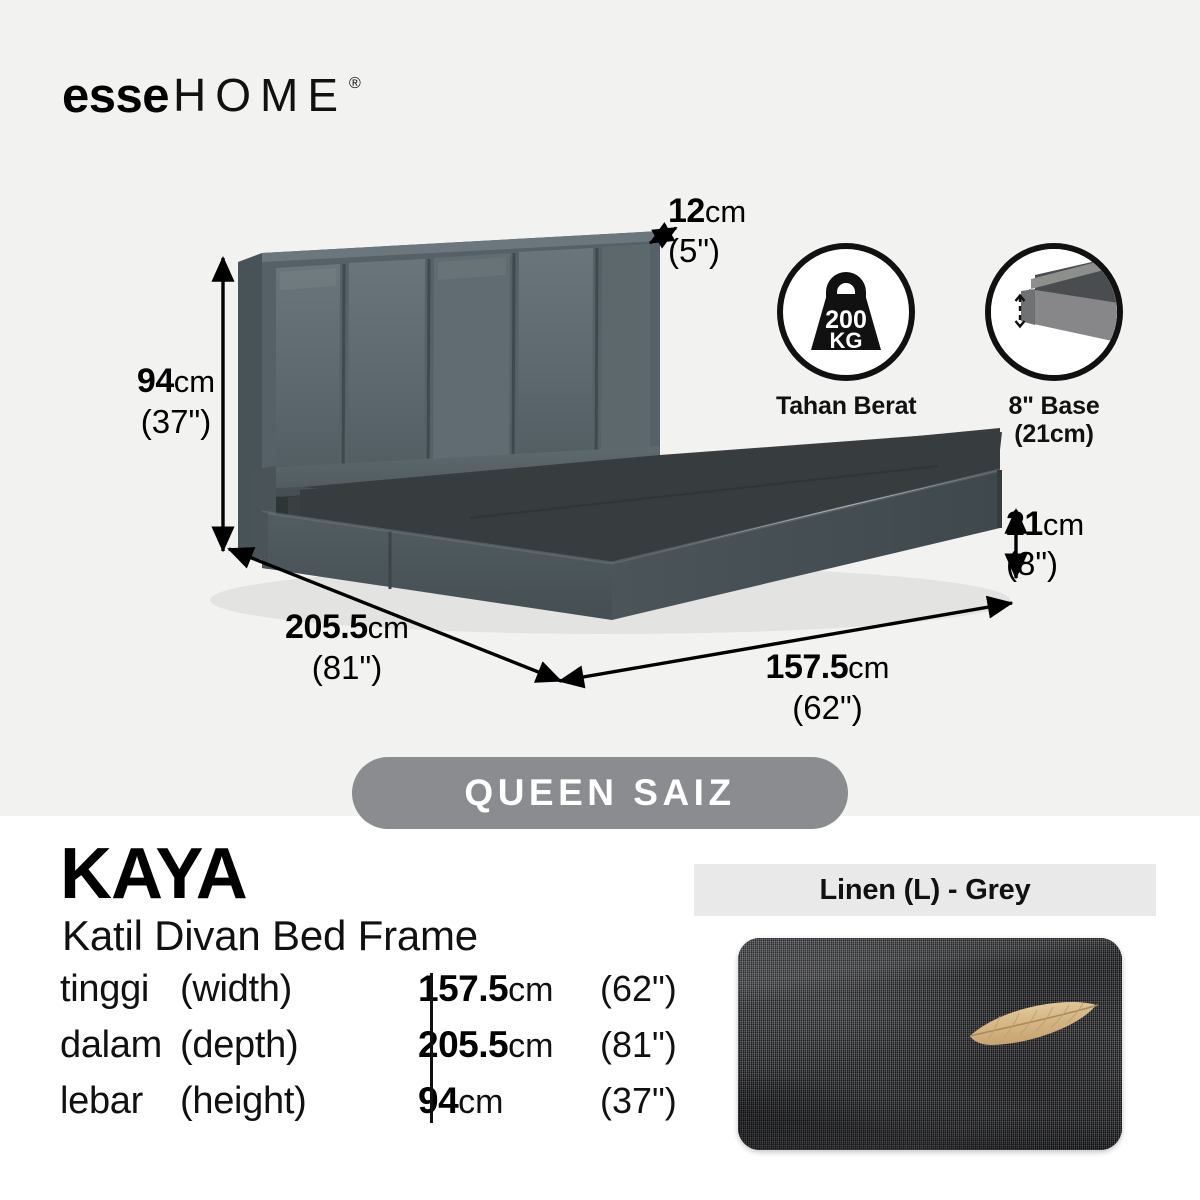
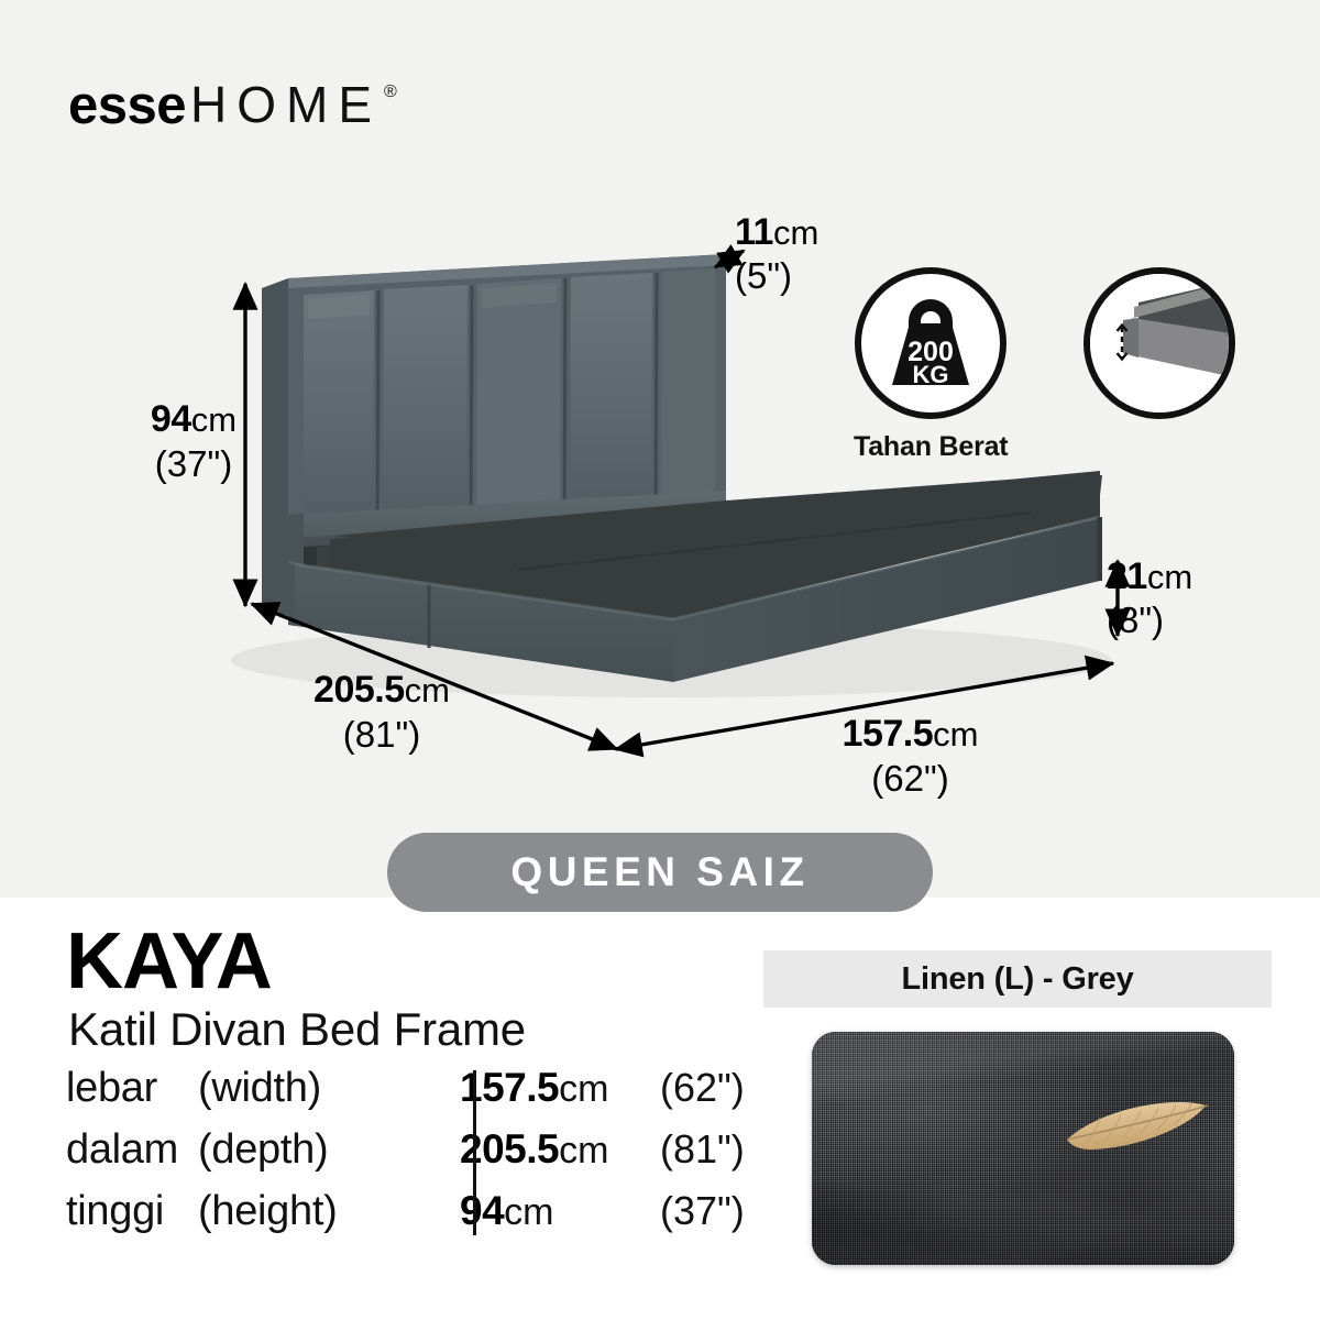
  esse
  HOME
  ®
  94cm
  (37")
- 12cm
+ 11cm
  (5")
  205.5cm
  (81")
  157.5cm
  (62")
  21cm
  (8")
  200
  KG
  Tahan Berat
- 8" Base
- (21cm)
  QUEEN SAIZ
  KAYA
  Katil Divan Bed Frame
- tinggi
+ lebar
  (width)
  157.5cm
  (62")
  dalam
  (depth)
  205.5cm
  (81")
- lebar
+ tinggi
  (height)
  94cm
  (37")
  Linen (L) - Grey
